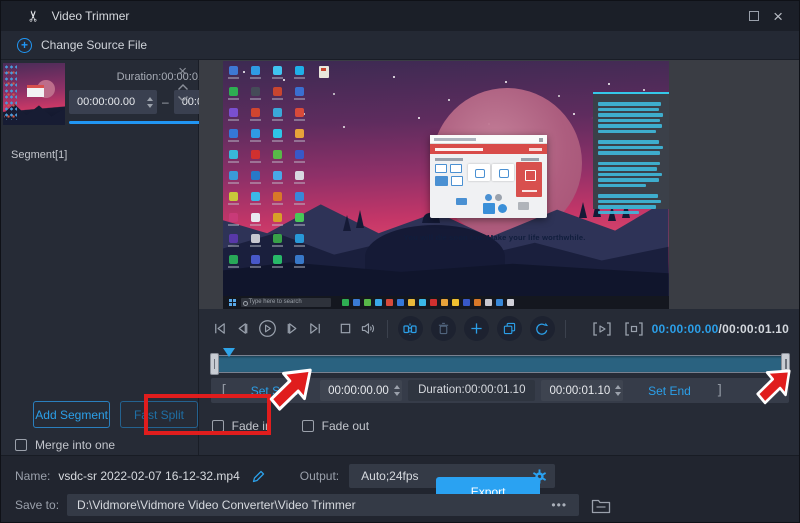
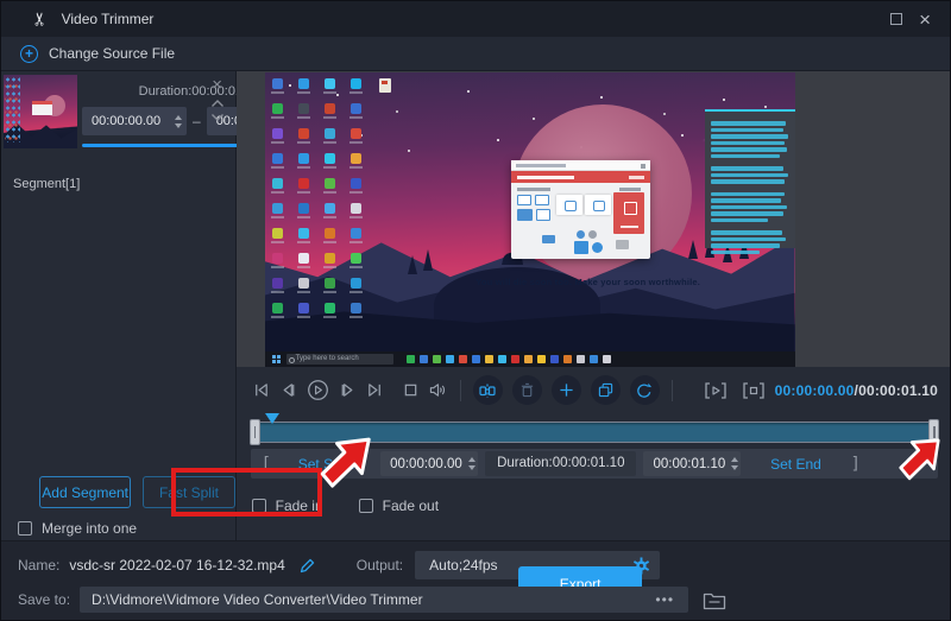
  Video Trimmer
  ×
  +
  Change Source File
  Duration:00:00:0
  00:00:00.00
  –
  ×
  Segment[1]
  Add Segment
  Fast Split
  Merge into one
- You will die soon too. Make your life worthwhile.
+ You will die soon too. Make your soon worthwhile.
  00:00:00.00/00:00:01.10
  [
  00:00:00.00
  Duration:00:00:01.10
  00:00:01.10
  Set End
  ]
  Fade in
  Fade out
  Name:
  vsdc-sr 2022-02-07 16-12-32.mp4
  Output:
  Auto;24fps
  Export
  Save to:
  D:\Vidmore\Vidmore Video Converter\Video Trimmer
  •••
